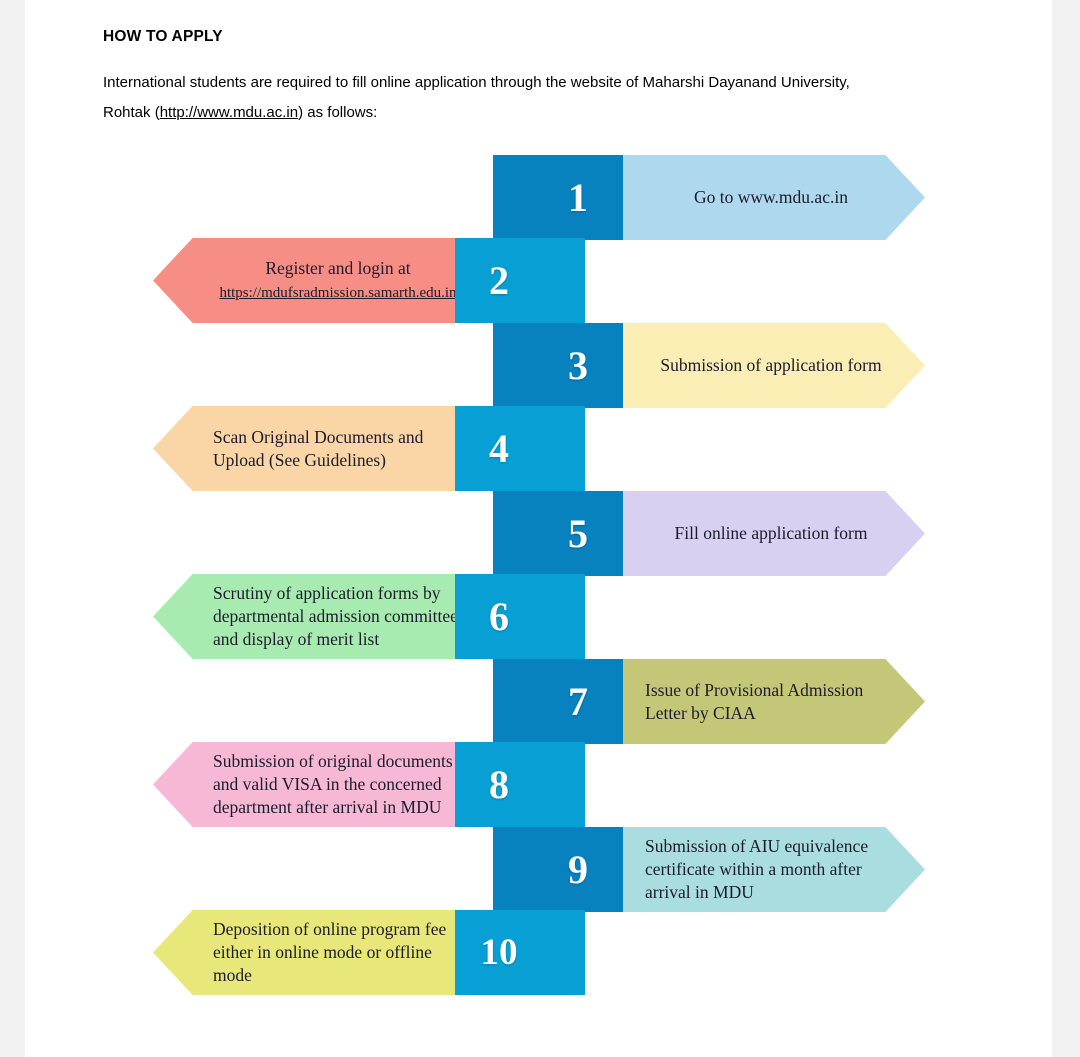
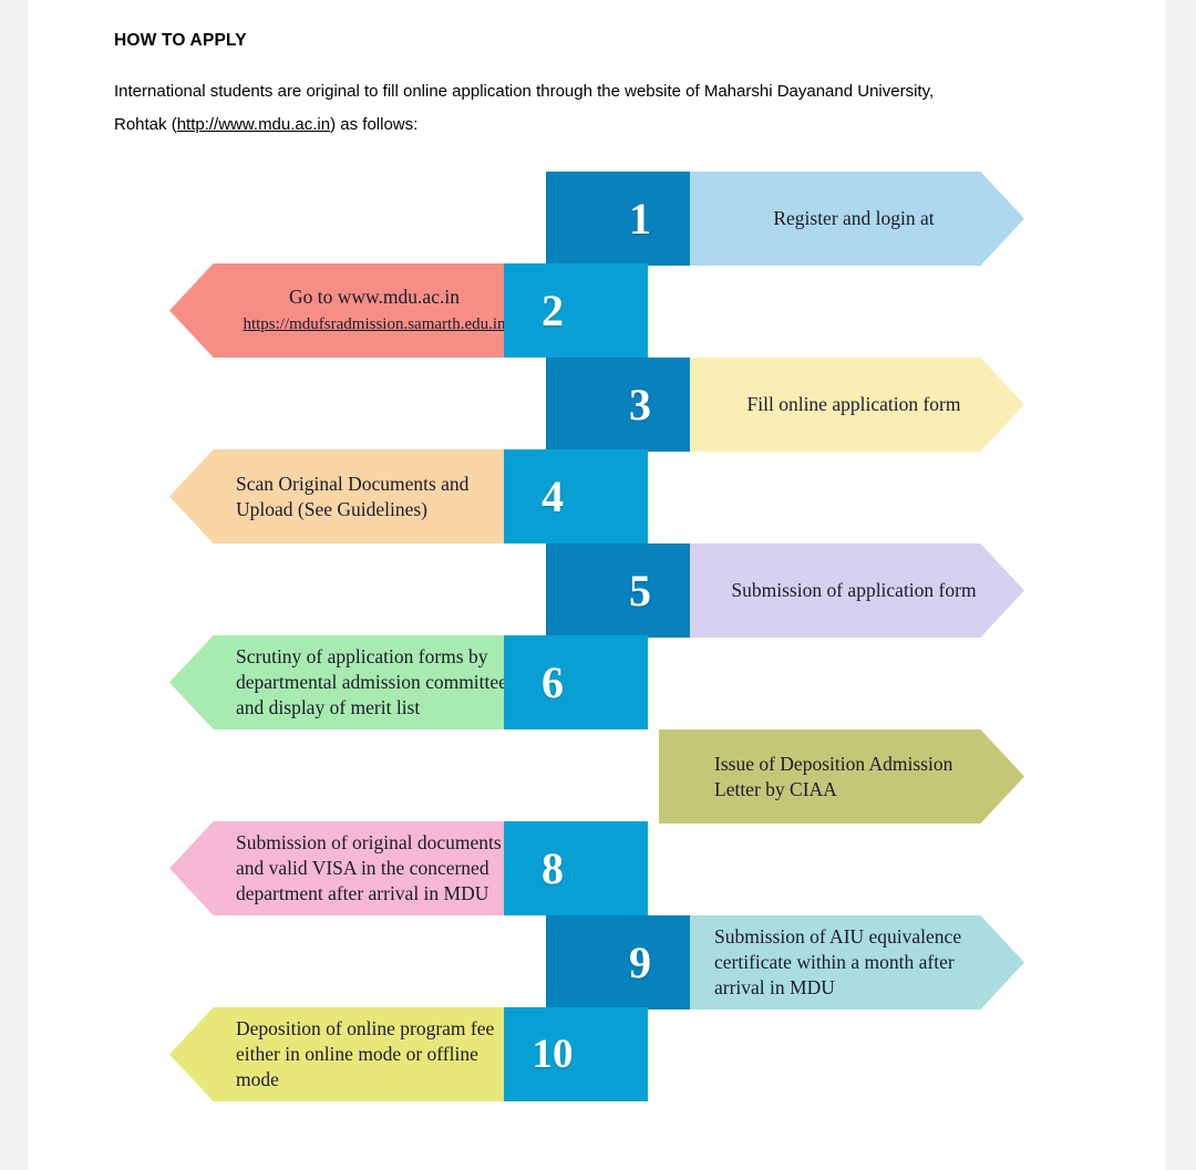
  HOW TO APPLY
- International students are required to fill online application through the website of Maharshi Dayanand University,
+ International students are original to fill online application through the website of Maharshi Dayanand University,
  Rohtak (http://www.mdu.ac.in) as follows:
- Go to www.mdu.ac.in
+ Register and login at
  1
- Register and login at
+ Go to www.mdu.ac.in
  https://mdufsradmission.samarth.edu.in
  2
- Submission of application form
+ Fill online application form
  3
  Scan Original Documents and Upload (See Guidelines)
  4
- Fill online application form
+ Submission of application form
  5
  Scrutiny of application forms by departmental admission committe and display of merit list
  6
- Issue of Provisional Admission Letter by CIAA
+ Issue of Deposition Admission Letter by CIAA
- 7
  Submission of original documents and valid VISA in the concerned department after arrival in MDU
  8
  Submission of AIU equivalence certificate within a month after arrival in MDU
  9
  Deposition of online program fee either in online mode or offline mode
  10
